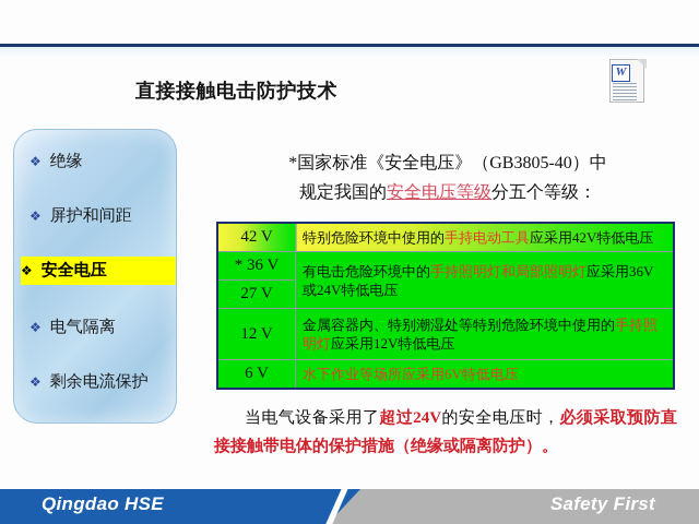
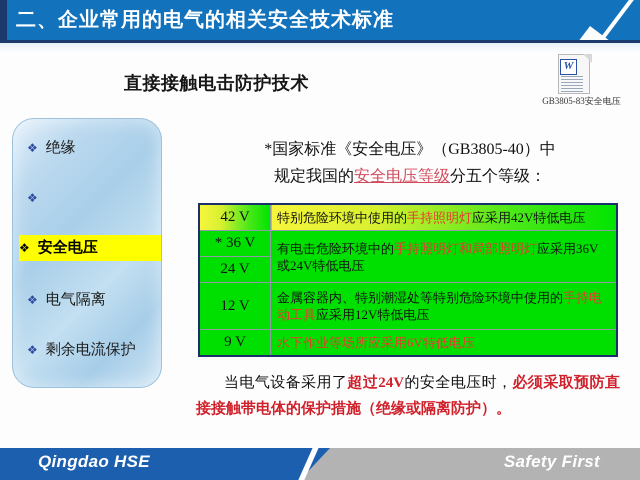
+ 二、企业常用的电气的相关安全技术标准
  ❖
  绝缘
  ❖
- 屏护和间距
  ❖
  安全电压
  ❖
  电气隔离
  ❖
  剩余电流保护
  W
+ GB3805-83安全电压
  直接接触电击防护技术
  *国家标准《安全电压》（GB3805-40）中
  规定我国的安全电压等级分五个等级：
- 42 V	特别危险环境中使用的手持电动工具应采用42V特低电压
+ 42 V	特别危险环境中使用的手持照明灯应采用42V特低电压
  * 36 V	有电击危险环境中的手持照明灯和局部照明灯应采用36V或24V特低电压
- 27 V
+ 24 V
- 12 V	金属容器内、特别潮湿处等特别危险环境中使用的手持照明灯应采用12V特低电压
+ 12 V	金属容器内、特别潮湿处等特别危险环境中使用的手持电动工具应采用12V特低电压
- 6 V	水下作业等场所应采用6V特低电压
+ 9 V	水下作业等场所应采用6V特低电压
  当电气设备采用了超过24V的安全电压时，必须采取预防直接接触带电体的保护措施（绝缘或隔离防护）。
  Qingdao HSE
  Safety First
